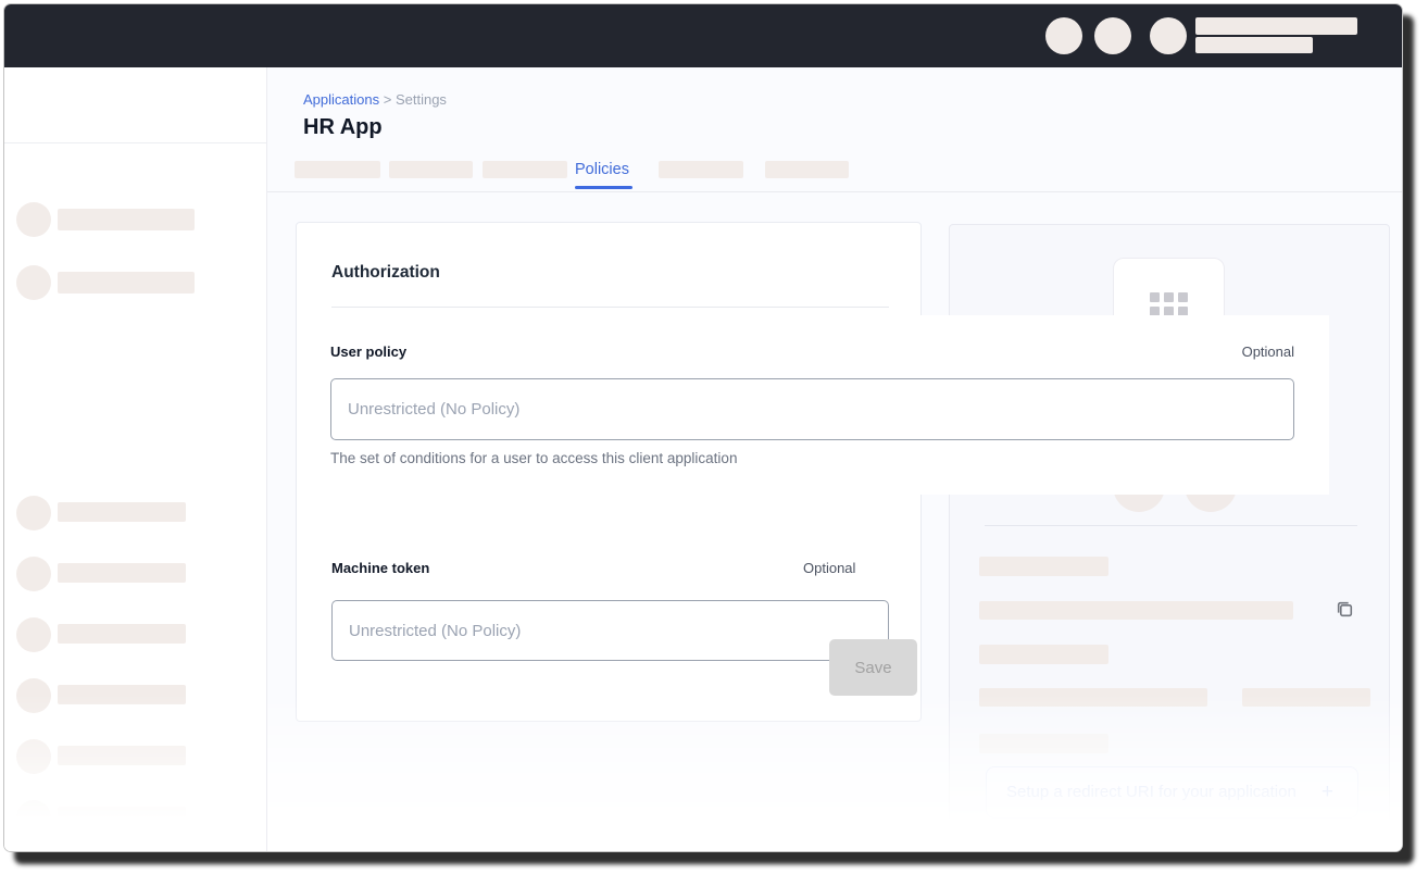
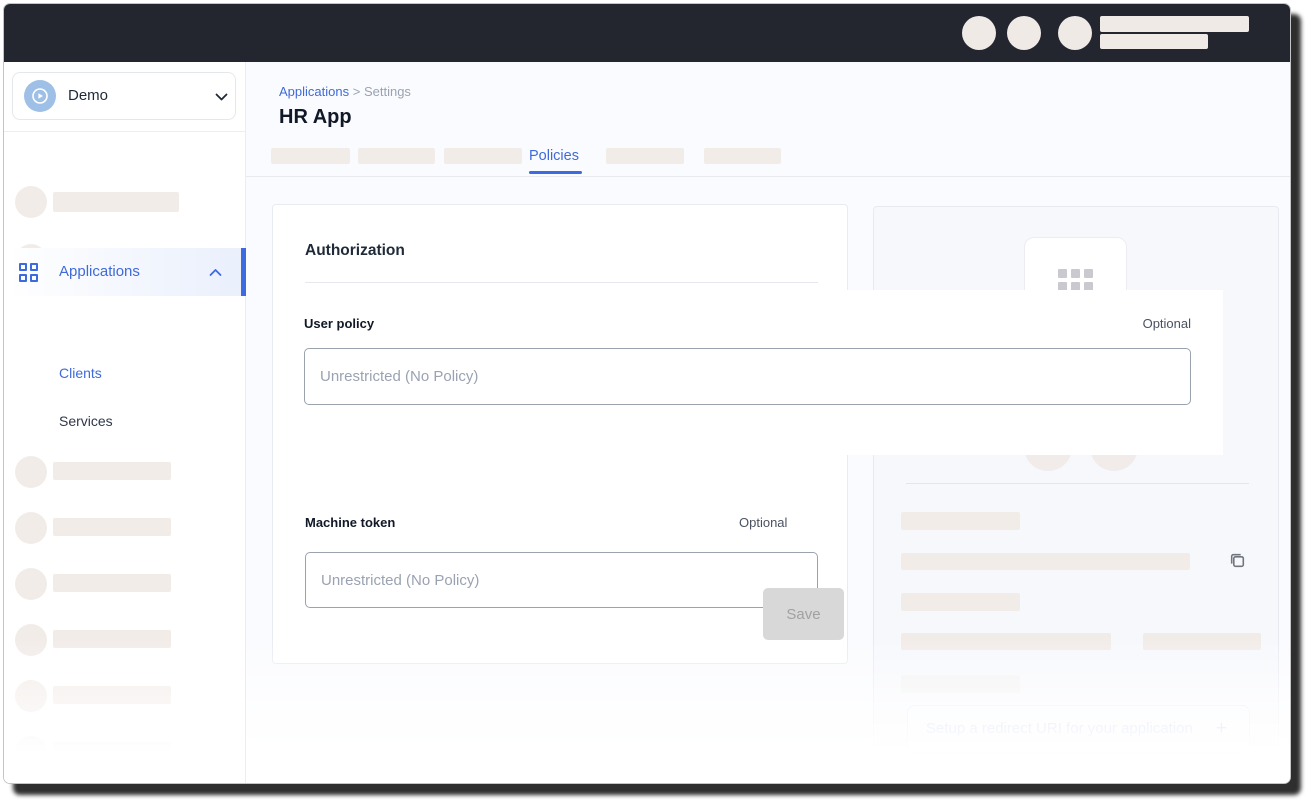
+ Demo
+ Applications
+ Clients
+ Services
  Applications > Settings
  HR App
  Policies
  Authorization
  Machine token
  Optional
  Unrestricted (No Policy)
  Save
  User policy
  Optional
  Unrestricted (No Policy)
- The set of conditions for a user to access this client application
